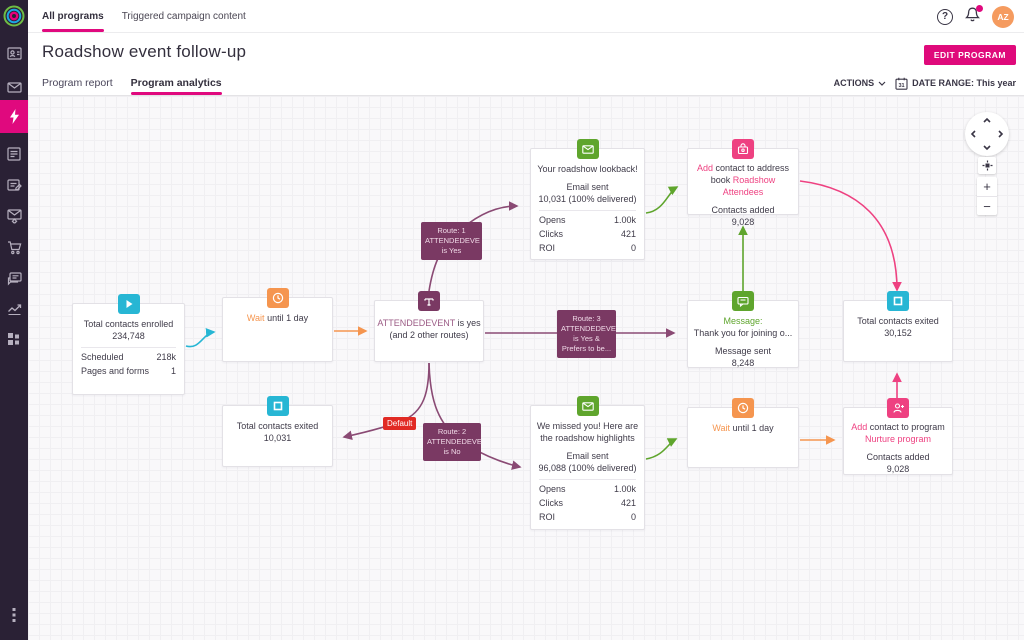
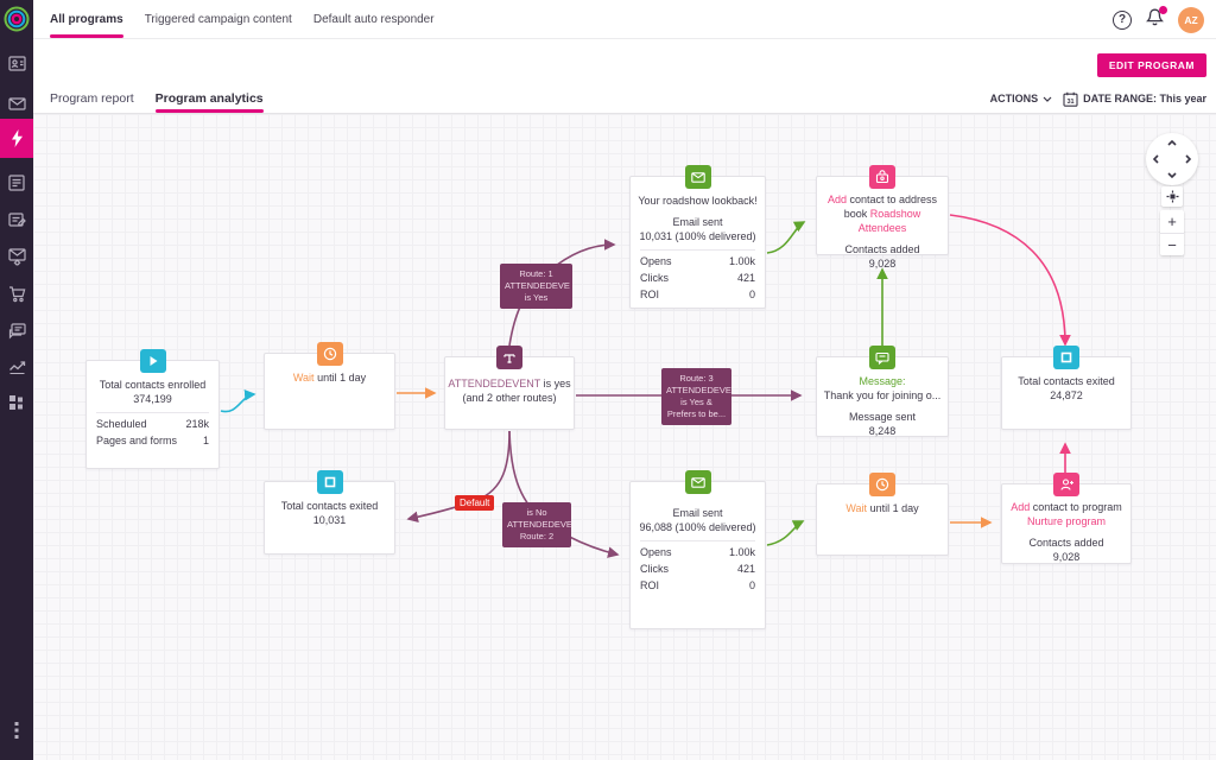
  All programs
  Triggered campaign content
+ Default auto responder
  ?
  AZ
- Roadshow event follow-up
  EDIT PROGRAM
  Program report
  Program analytics
  ACTIONS
  DATE RANGE: This year
  Total contacts enrolled
- 234,748
+ 374,199
  Scheduled
  218k
  Pages and forms
  1
  Wait until 1 day
  ATTENDEDEVENT is yes
  (and 2 other routes)
  Your roadshow lookback!
  Email sent
  10,031 (100% delivered)
  Opens
  1.00k
  Clicks
  421
  ROI
  0
  Add contact to address book Roadshow Attendees
  Contacts added
  9,028
  Message:
  Thank you for joining o...
  Message sent
  8,248
  Total contacts exited
- 30,152
+ 24,872
  Total contacts exited
  10,031
- We missed you! Here are the roadshow highlights
  Email sent
  96,088 (100% delivered)
  Opens
  1.00k
  Clicks
  421
  ROI
  0
  Wait until 1 day
  Add contact to program
  Nurture program
  Contacts added
  9,028
  Route: 1
  ATTENDEDEVE
  is Yes
  Route: 3
  ATTENDEDEVE
  is Yes &
  Prefers to be...
- Route: 2
+ is No
  ATTENDEDEVE
- is No
+ Route: 2
  Default
  +
  −
